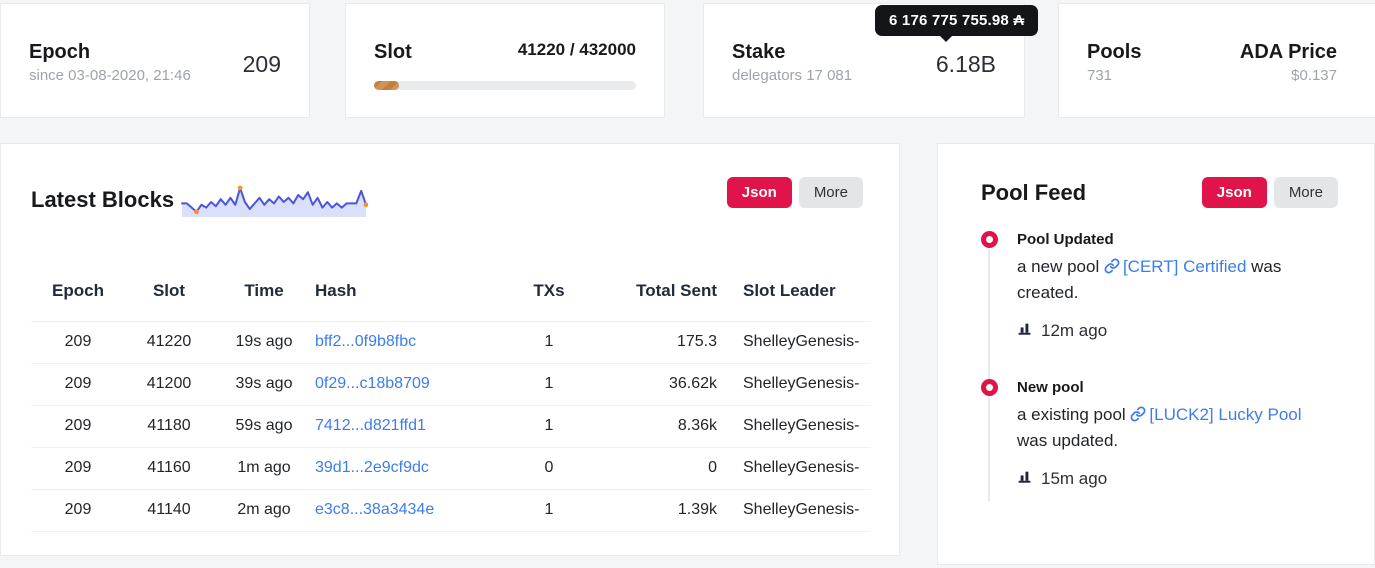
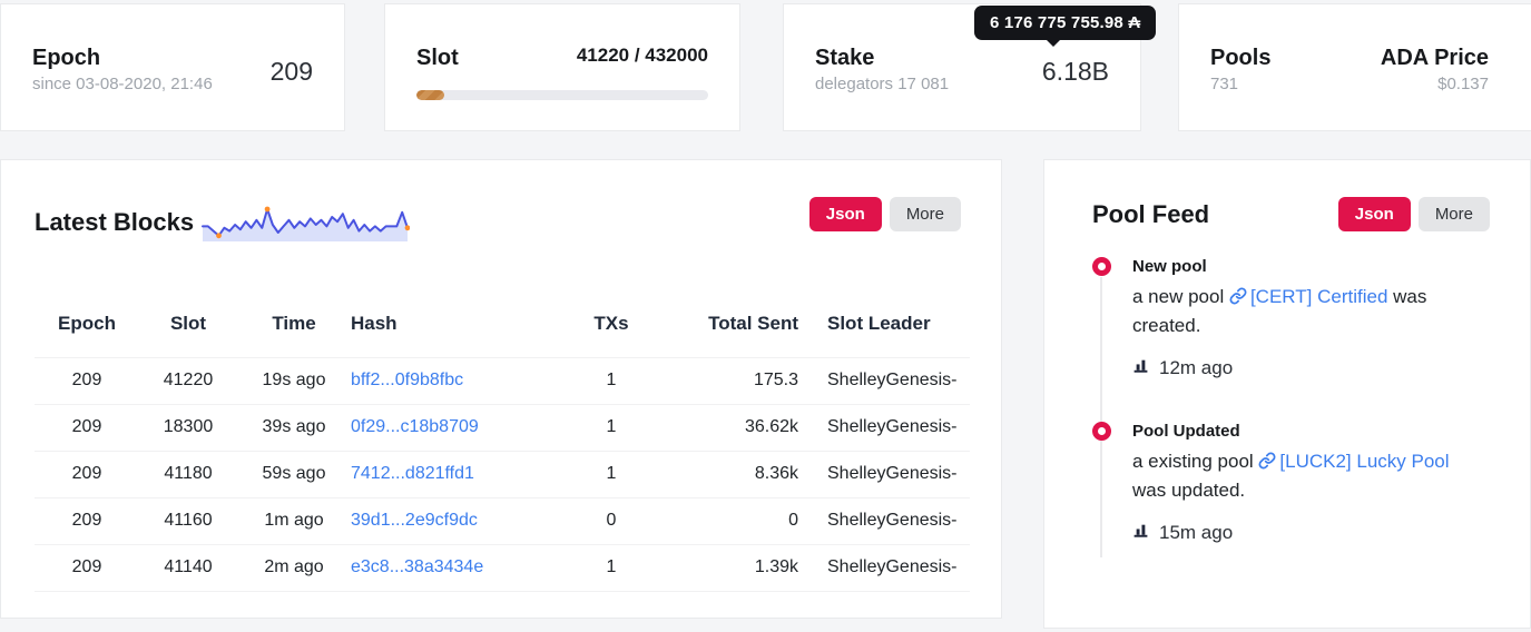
  Epoch
  since 03-08-2020, 21:46
  209
  Slot
  41220 / 432000
  Stake
  delegators 17 081
  6.18B
  Pools
  731
  ADA Price
  $0.137
  6 176 775 755.98 ₳
  Latest Blocks
  Json
  More
  Epoch	Slot	Time	Hash	TXs	Total Sent	Slot Leader
  209	41220	19s ago	bff2...0f9b8fbc	1	175.3	ShelleyGenesis-
- 209	41200	39s ago	0f29...c18b8709	1	36.62k	ShelleyGenesis-
+ 209	18300	39s ago	0f29...c18b8709	1	36.62k	ShelleyGenesis-
  209	41180	59s ago	7412...d821ffd1	1	8.36k	ShelleyGenesis-
  209	41160	1m ago	39d1...2e9cf9dc	0	0	ShelleyGenesis-
  209	41140	2m ago	e3c8...38a3434e	1	1.39k	ShelleyGenesis-
  Pool Feed
  Json
  More
- Pool Updated
+ New pool
  a new pool [CERT] Certified was created.
  12m ago
- New pool
+ Pool Updated
  a existing pool [LUCK2] Lucky Pool was updated.
  15m ago
